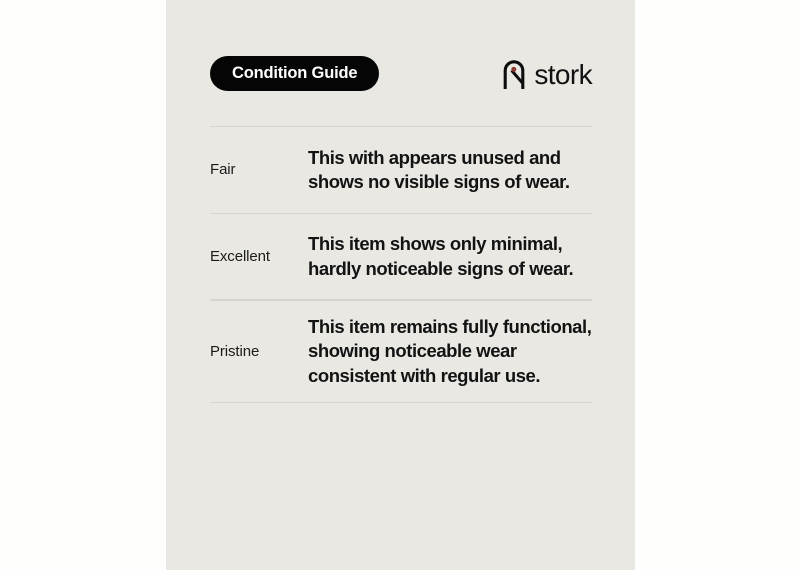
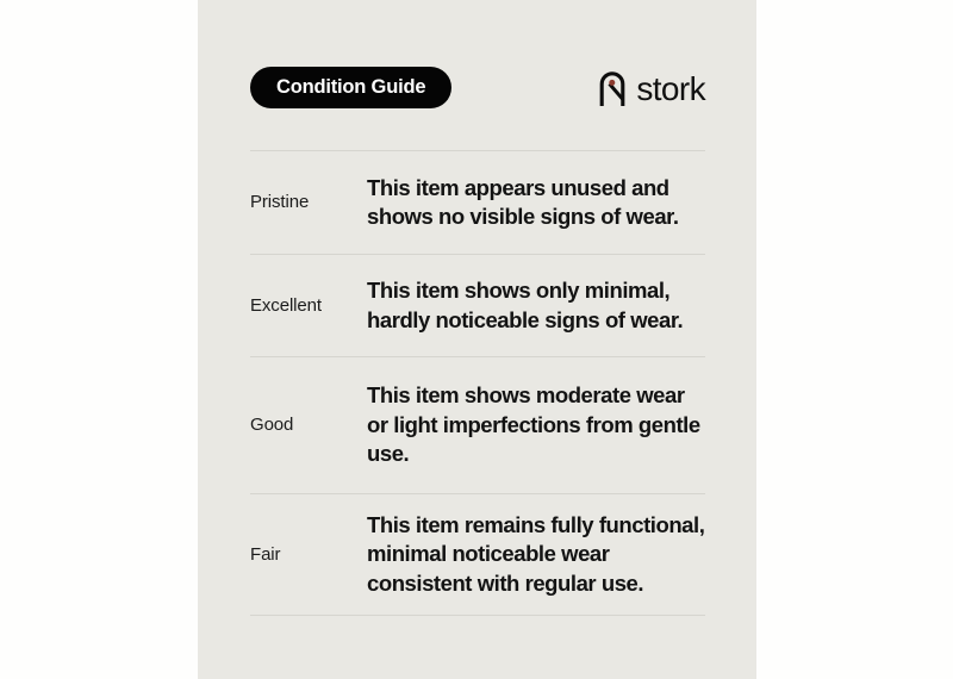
  Condition Guide
  stork
- Fair
+ Pristine
- This with appears unused and shows no visible signs of wear.
+ This item appears unused and shows no visible signs of wear.
  Excellent
  This item shows only minimal, hardly noticeable signs of wear.
+ Good
+ This item shows moderate wear or light imperfections from gentle use.
- Pristine
+ Fair
- This item remains fully functional, showing noticeable wear consistent with regular use.
+ This item remains fully functional, minimal noticeable wear consistent with regular use.
